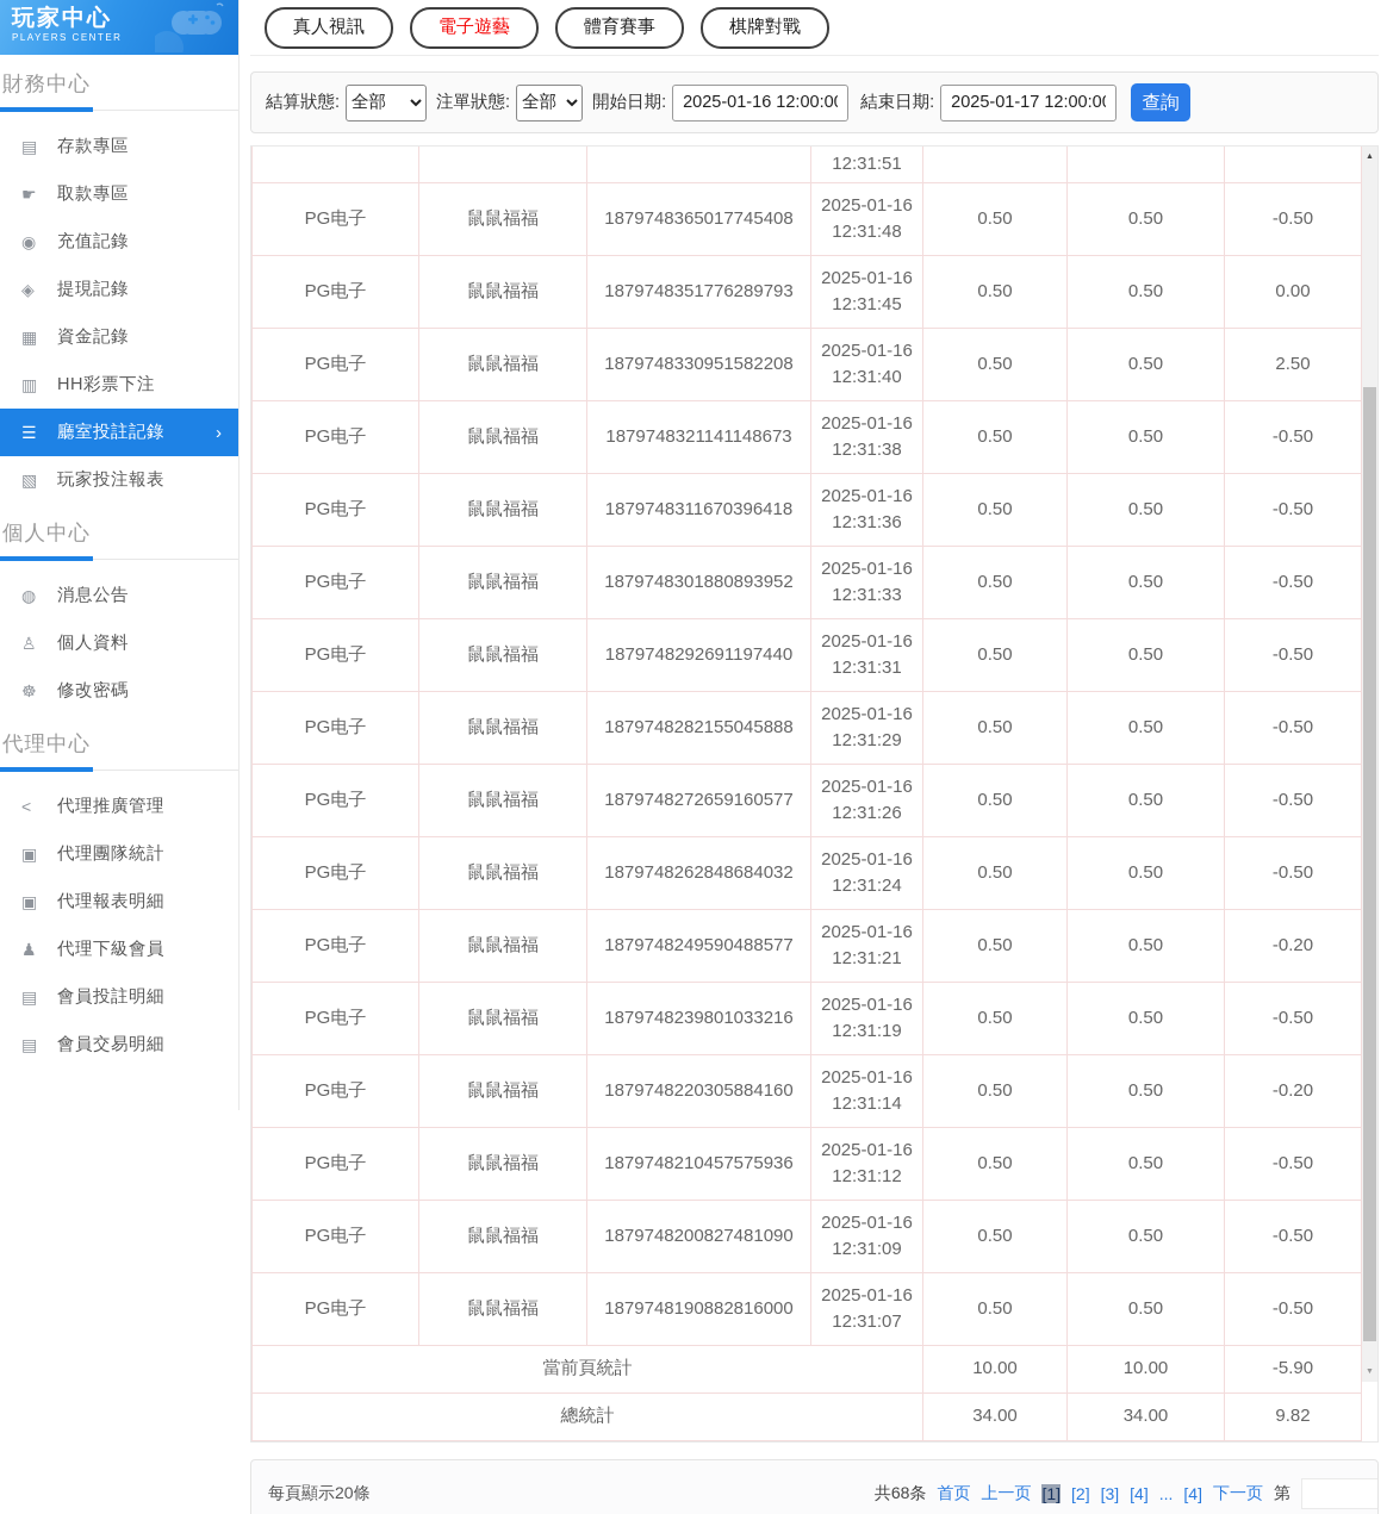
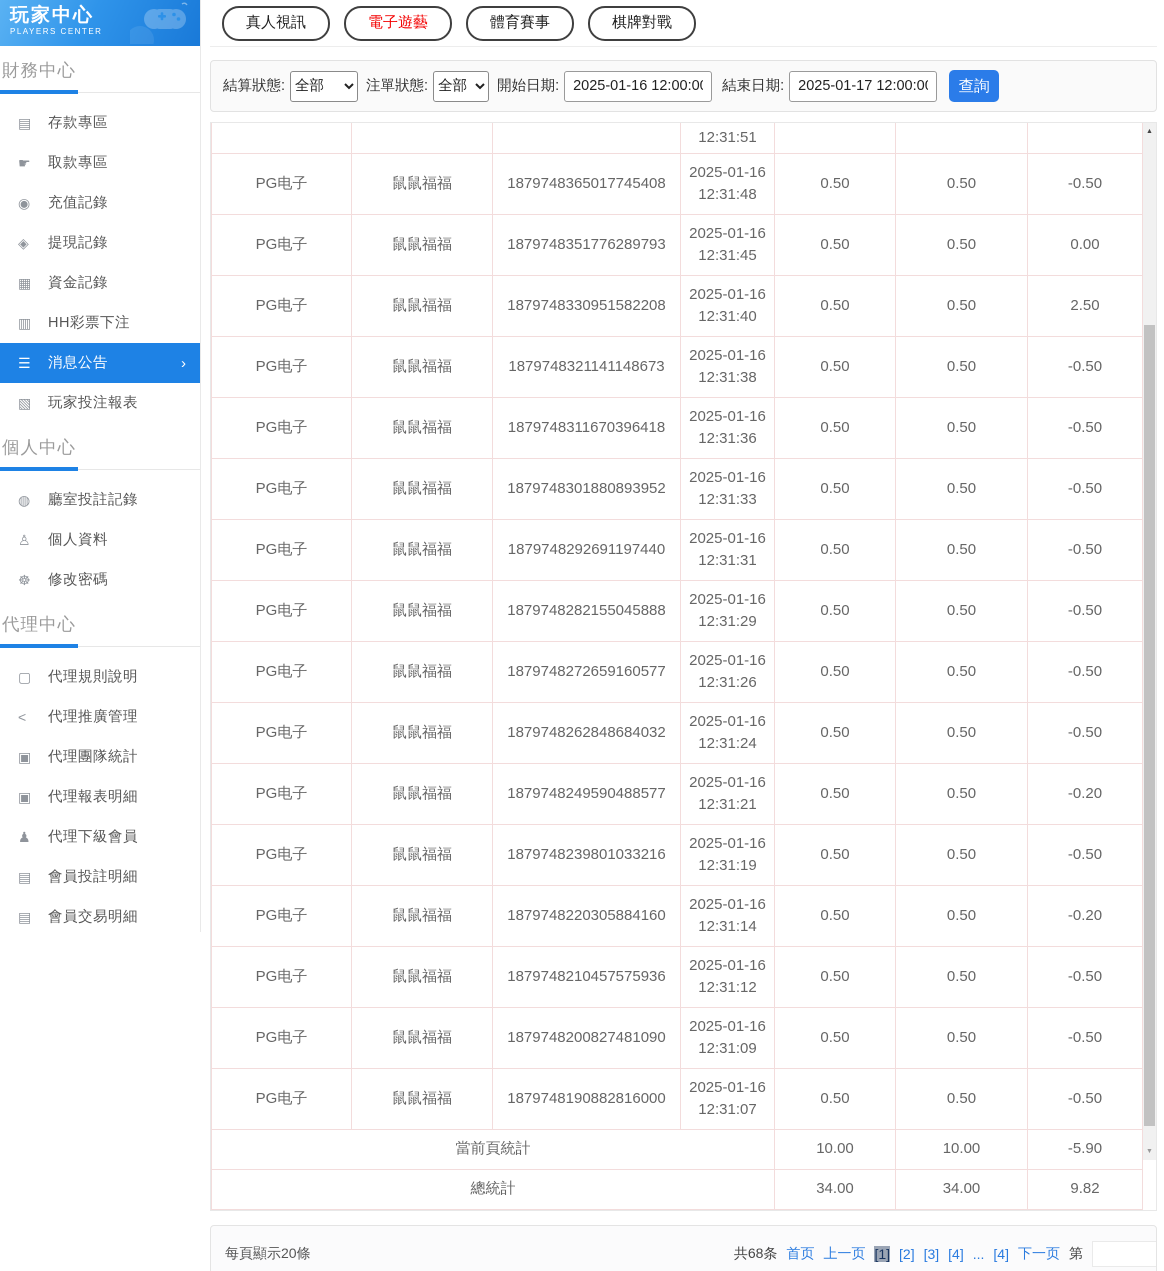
  玩家中心
  PLAYERS CENTER
  財務中心
  ▤
  存款專區
  ☛
  取款專區
  ◉
  充值記錄
  ◈
  提現記錄
  ▦
  資金記錄
  ▥
  HH彩票下注
  ☰
- 廳室投註記錄
+ 消息公告
  ›
  ▧
  玩家投注報表
  個人中心
  ◍
- 消息公告
+ 廳室投註記錄
  ♙
  個人資料
  ☸
  修改密碼
  代理中心
+ ▢
+ 代理規則說明
  <
  代理推廣管理
  ▣
  代理團隊統計
  ▣
  代理報表明細
  ♟
  代理下級會員
  ▤
  會員投註明細
  ▤
  會員交易明細
  真人視訊
  電子遊藝
  體育賽事
  棋牌對戰
  結算狀態:
  全部
  注單狀態:
  全部
  開始日期:
  2025-01-16 12:00:0
  結束日期:
  2025-01-17 12:00:0
  查詢
  			12:31:51
  PG电子	鼠鼠福福	1879748365017745408	2025-01-1612:31:48	0.50	0.50	-0.50
  PG电子	鼠鼠福福	1879748351776289793	2025-01-1612:31:45	0.50	0.50	0.00
  PG电子	鼠鼠福福	1879748330951582208	2025-01-1612:31:40	0.50	0.50	2.50
  PG电子	鼠鼠福福	1879748321141148673	2025-01-1612:31:38	0.50	0.50	-0.50
  PG电子	鼠鼠福福	1879748311670396418	2025-01-1612:31:36	0.50	0.50	-0.50
  PG电子	鼠鼠福福	1879748301880893952	2025-01-1612:31:33	0.50	0.50	-0.50
  PG电子	鼠鼠福福	1879748292691197440	2025-01-1612:31:31	0.50	0.50	-0.50
  PG电子	鼠鼠福福	1879748282155045888	2025-01-1612:31:29	0.50	0.50	-0.50
  PG电子	鼠鼠福福	1879748272659160577	2025-01-1612:31:26	0.50	0.50	-0.50
  PG电子	鼠鼠福福	1879748262848684032	2025-01-1612:31:24	0.50	0.50	-0.50
  PG电子	鼠鼠福福	1879748249590488577	2025-01-1612:31:21	0.50	0.50	-0.20
  PG电子	鼠鼠福福	1879748239801033216	2025-01-1612:31:19	0.50	0.50	-0.50
  PG电子	鼠鼠福福	1879748220305884160	2025-01-1612:31:14	0.50	0.50	-0.20
  PG电子	鼠鼠福福	1879748210457575936	2025-01-1612:31:12	0.50	0.50	-0.50
  PG电子	鼠鼠福福	1879748200827481090	2025-01-1612:31:09	0.50	0.50	-0.50
  PG电子	鼠鼠福福	1879748190882816000	2025-01-1612:31:07	0.50	0.50	-0.50
  當前頁統計	10.00	10.00	-5.90
  總統計	34.00	34.00	9.82
  每頁顯示20條
  共68条
  首页
  上一页
  [1]
  [2]
  [3]
  [4]
  ...
  [4]
  下一页
  第
